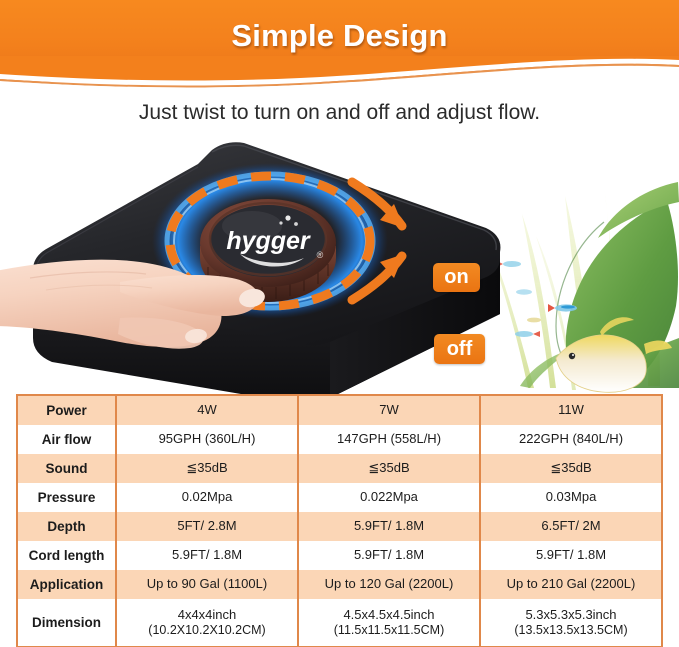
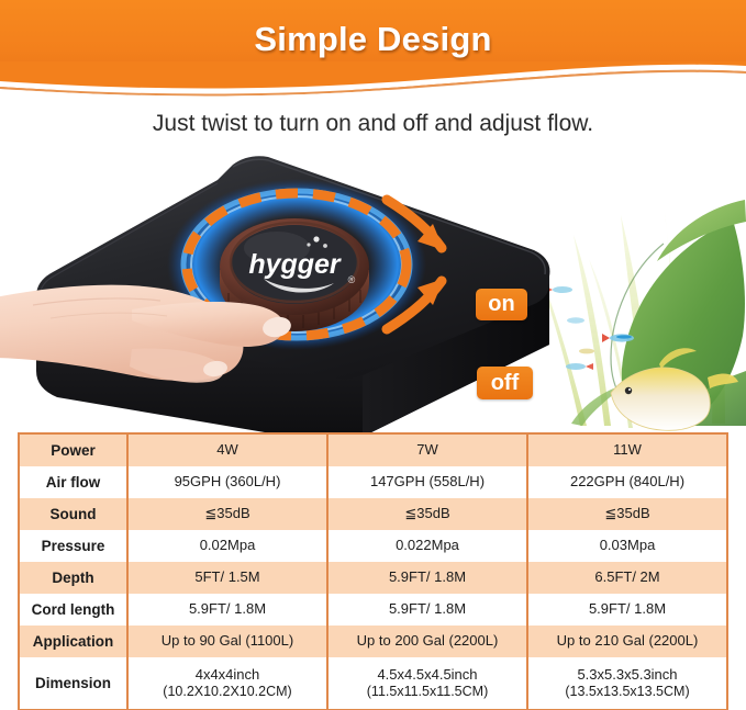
  hygger
  ®
  on
  off
  Simple Design
  Just twist to turn on and off and adjust flow.
  Power	4W	7W	11W
  Air flow	95GPH (360L/H)	147GPH (558L/H)	222GPH (840L/H)
  Sound	≦35dB	≦35dB	≦35dB
  Pressure	0.02Mpa	0.022Mpa	0.03Mpa
- Depth	5FT/ 2.8M	5.9FT/ 1.8M	6.5FT/ 2M
+ Depth	5FT/ 1.5M	5.9FT/ 1.8M	6.5FT/ 2M
  Cord length	5.9FT/ 1.8M	5.9FT/ 1.8M	5.9FT/ 1.8M
- Application	Up to 90 Gal (1100L)	Up to 120 Gal (2200L)	Up to 210 Gal (2200L)
+ Application	Up to 90 Gal (1100L)	Up to 200 Gal (2200L)	Up to 210 Gal (2200L)
  Dimension	4x4x4inch (10.2X10.2X10.2CM)	4.5x4.5x4.5inch (11.5x11.5x11.5CM)	5.3x5.3x5.3inch (13.5x13.5x13.5CM)
